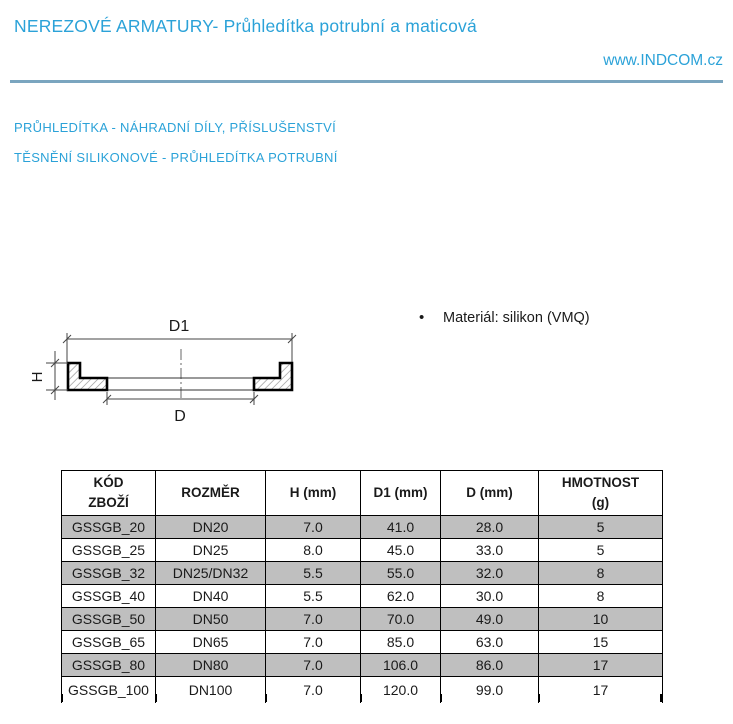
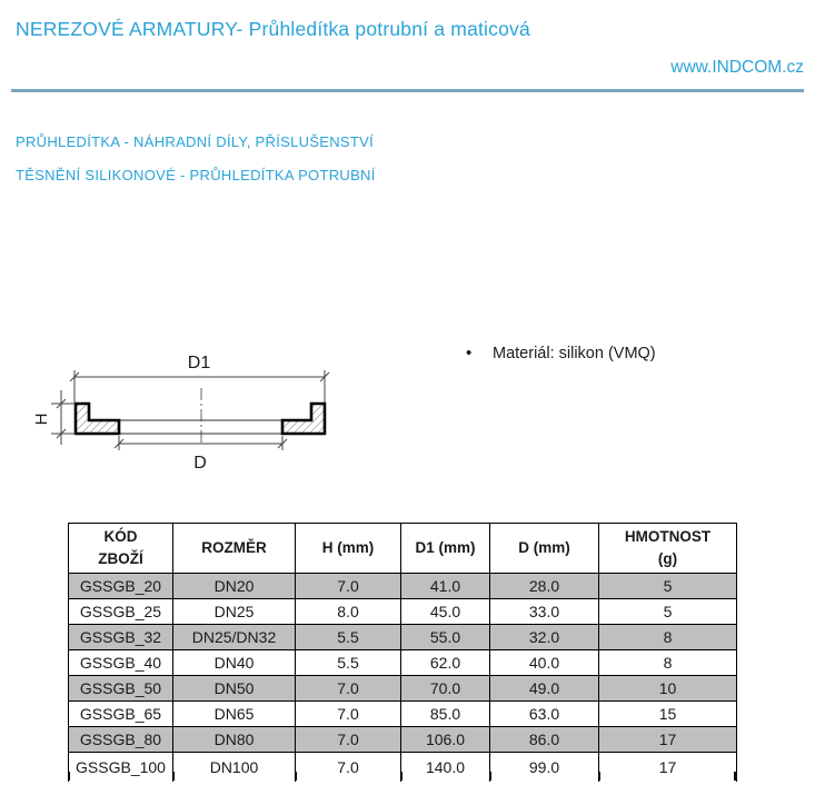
  NEREZOVÉ ARMATURY- Průhledítka potrubní a maticová
  www.INDCOM.cz
  PRŮHLEDÍTKA - NÁHRADNÍ DÍLY, PŘÍSLUŠENSTVÍ
  TĚSNĚNÍ SILIKONOVÉ - PRŮHLEDÍTKA POTRUBNÍ
  D1
  D
  •
  Materiál: silikon (VMQ)
  KÓD ZBOŽÍ	ROZMĚR	H (mm)	D1 (mm)	D (mm)	HMOTNOST (g)
  GSSGB_20	DN20	7.0	41.0	28.0	5
  GSSGB_25	DN25	8.0	45.0	33.0	5
  GSSGB_32	DN25/DN32	5.5	55.0	32.0	8
- GSSGB_40	DN40	5.5	62.0	30.0	8
+ GSSGB_40	DN40	5.5	62.0	40.0	8
  GSSGB_50	DN50	7.0	70.0	49.0	10
  GSSGB_65	DN65	7.0	85.0	63.0	15
  GSSGB_80	DN80	7.0	106.0	86.0	17
- GSSGB_100	DN100	7.0	120.0	99.0	17
+ GSSGB_100	DN100	7.0	140.0	99.0	17
